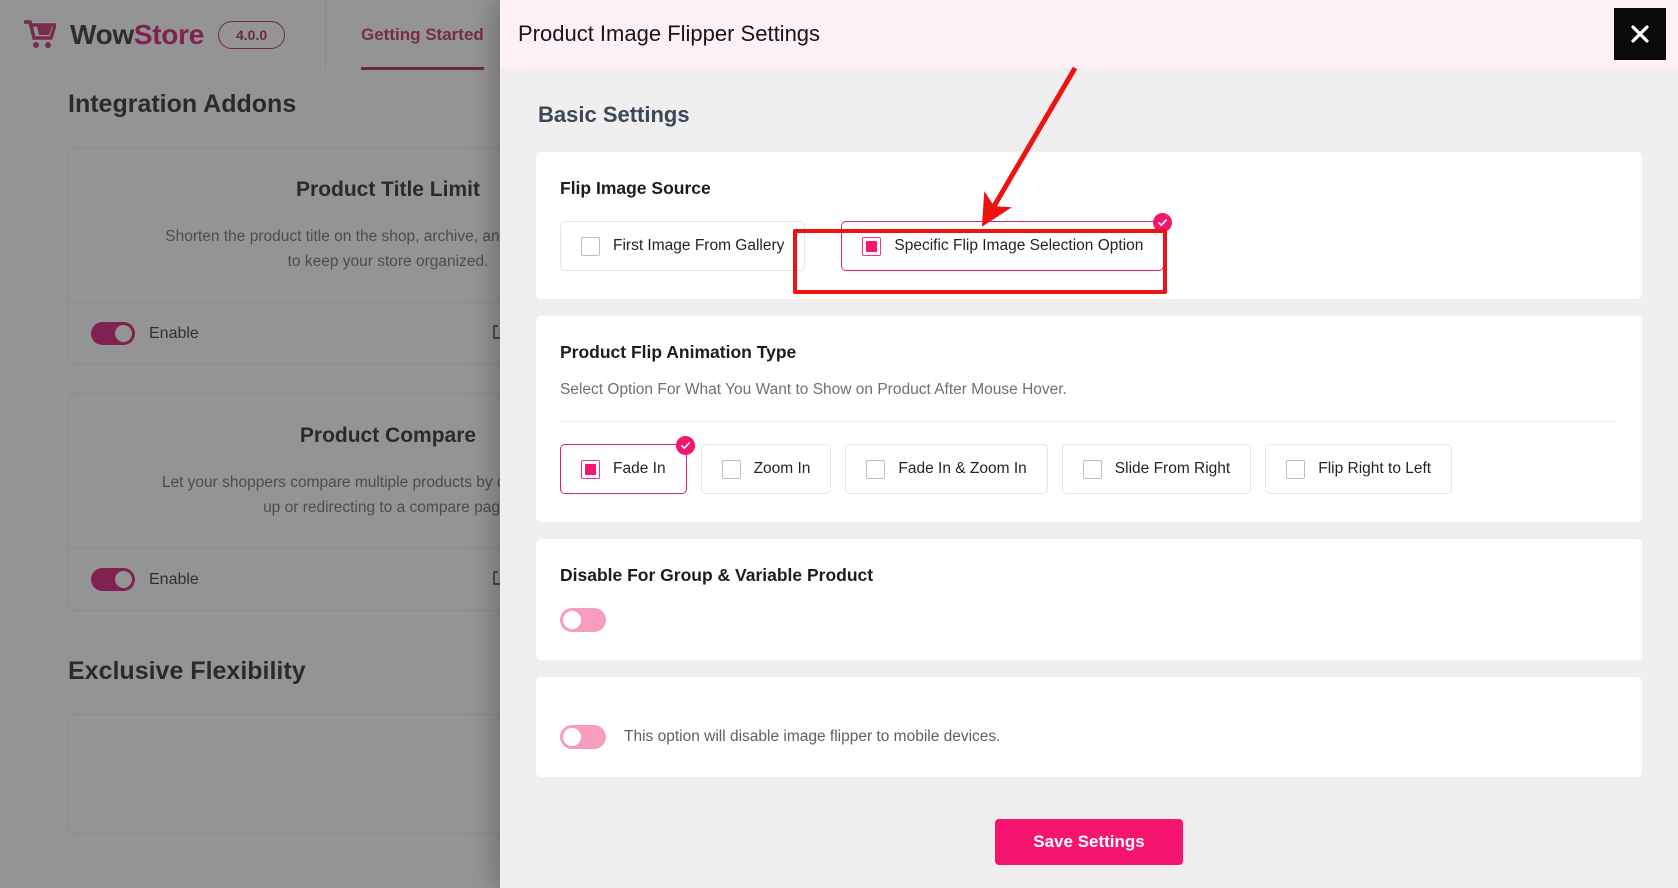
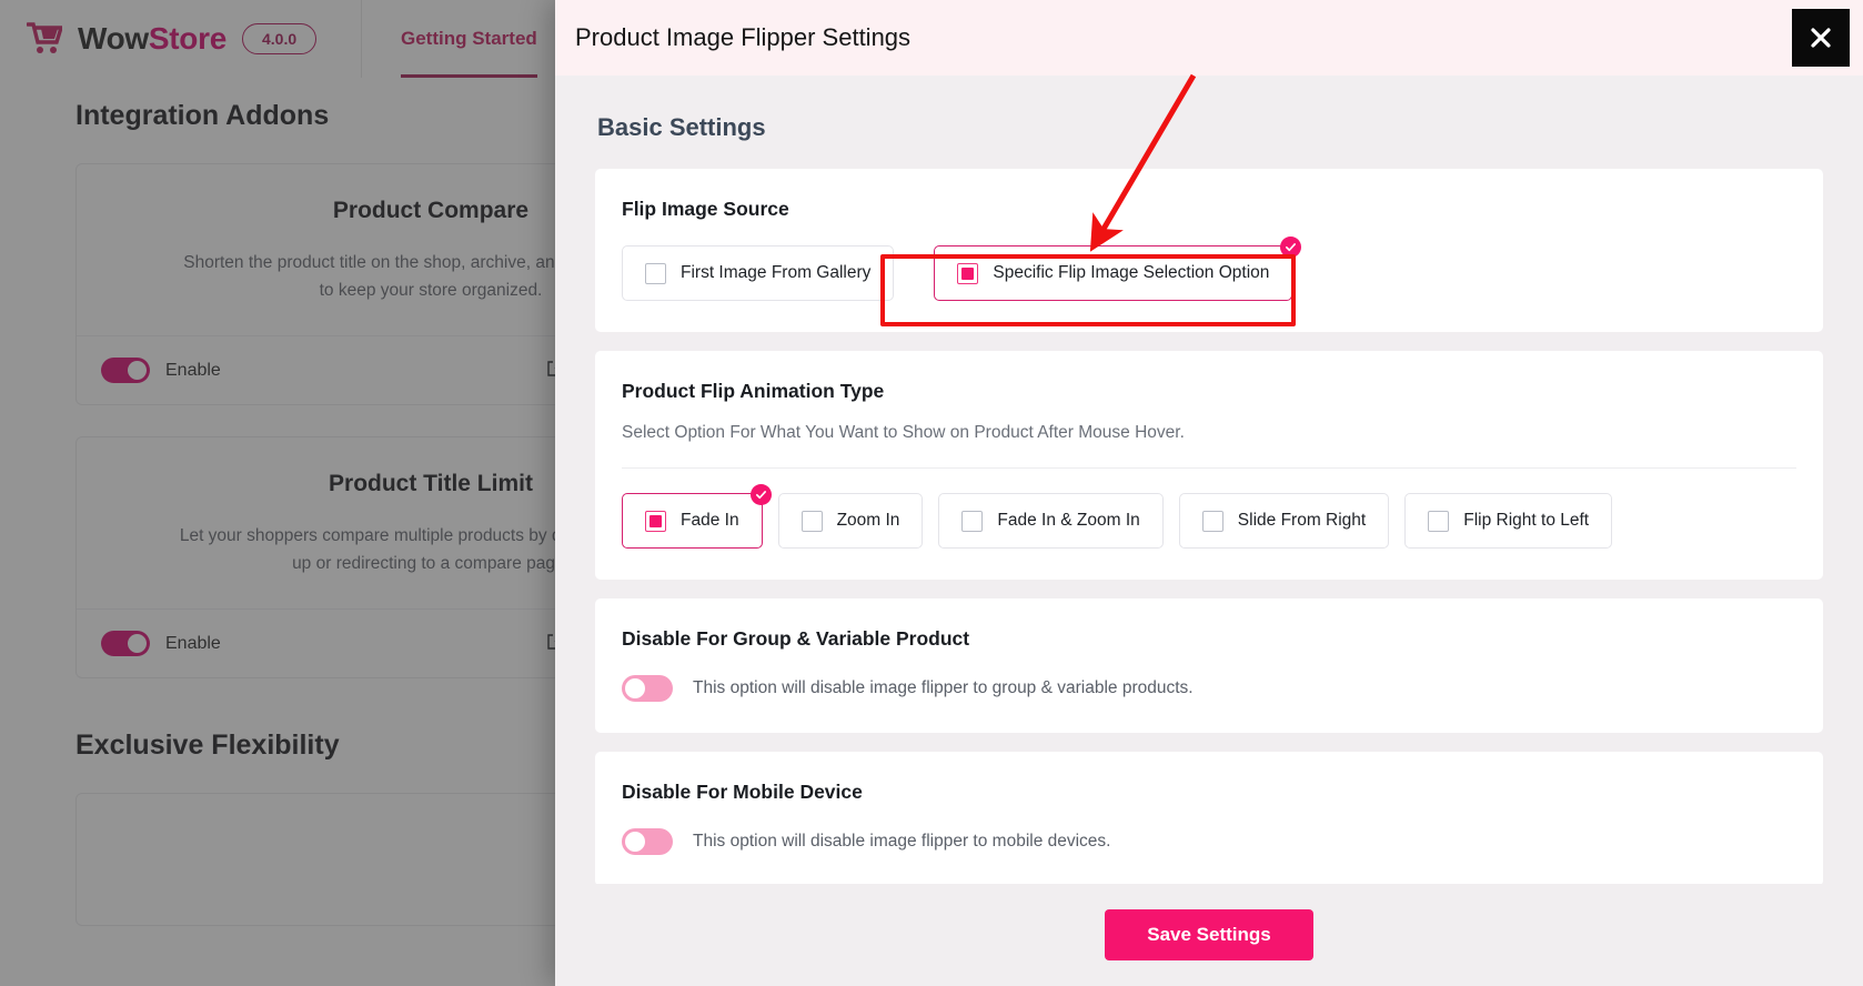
  WowStore
  4.0.0
  Getting Started
  Integration Addons
- Product Title Limit
+ Product Compare
  Shorten the product title on the shop, archive, an to keep your store organized.
  Enable
- Product Compare
+ Product Title Limit
  Let your shoppers compare multiple products byup or redirecting to a compare pag
  Enable
  Exclusive Flexibility
  Product Image Flipper Settings
  Basic Settings
  Flip Image Source
  First Image From Gallery
  Specific Flip Image Selection Option
  Product Flip Animation Type
  Select Option For What You Want to Show on Product After Mouse Hover.
  Fade In
  Zoom In
  Fade In & Zoom In
  Slide From Right
  Flip Right to Left
  Disable For Group & Variable Product
+ This option will disable image flipper to group & variable products.
+ Disable For Mobile Device
  This option will disable image flipper to mobile devices.
  Save Settings
